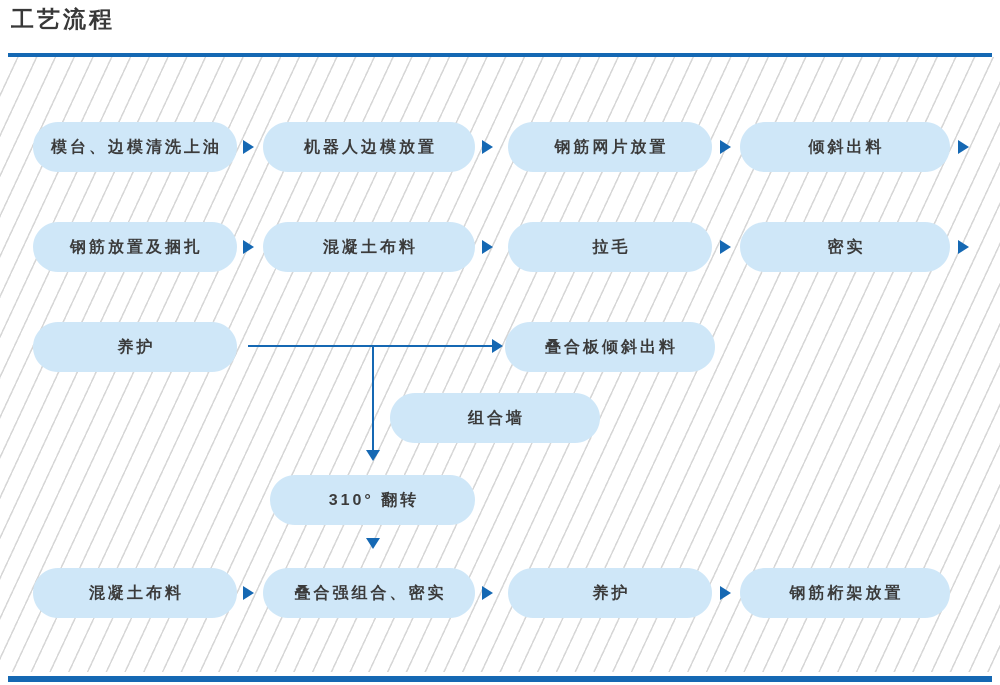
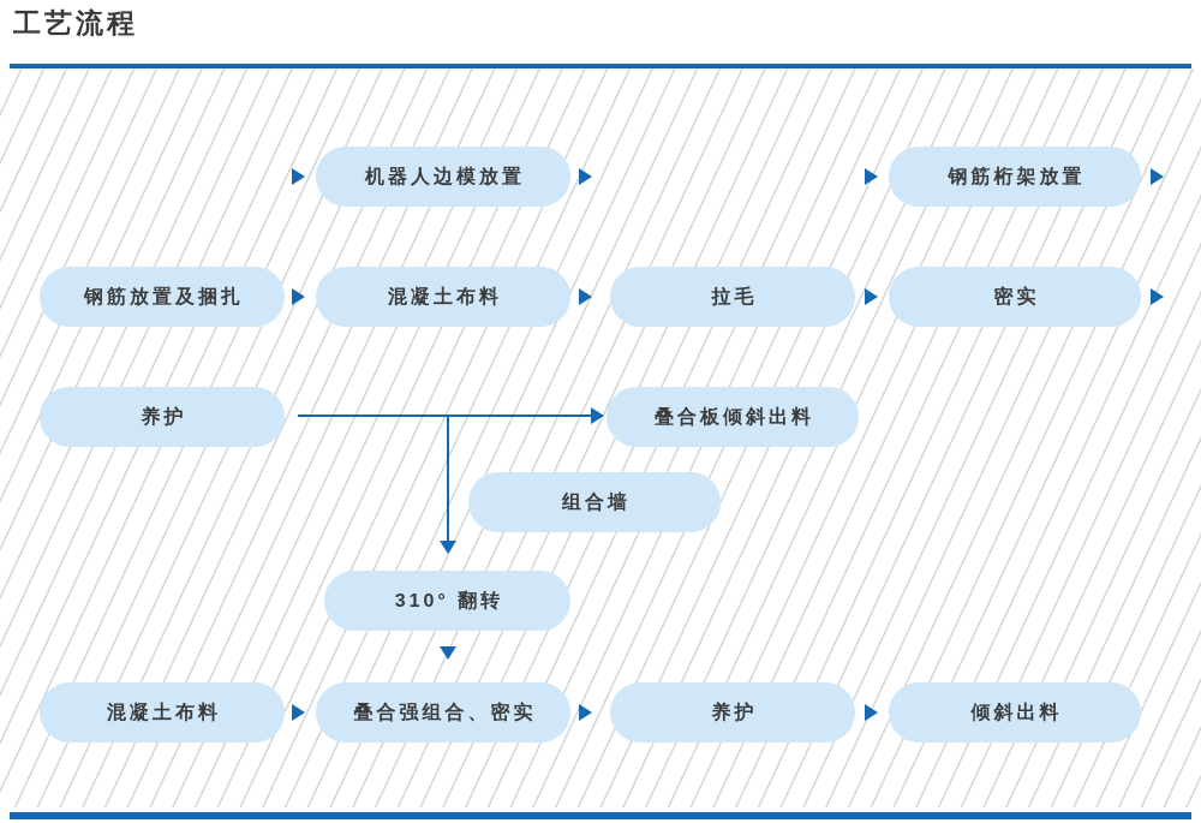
  工艺流程
- 模台、边模清洗上油
  机器人边模放置
- 钢筋网片放置
- 倾斜出料
+ 钢筋桁架放置
  钢筋放置及捆扎
  混凝土布料
  拉毛
  密实
  养护
  叠合板倾斜出料
  组合墙
  310° 翻转
  混凝土布料
  叠合强组合、密实
  养护
- 钢筋桁架放置
+ 倾斜出料
